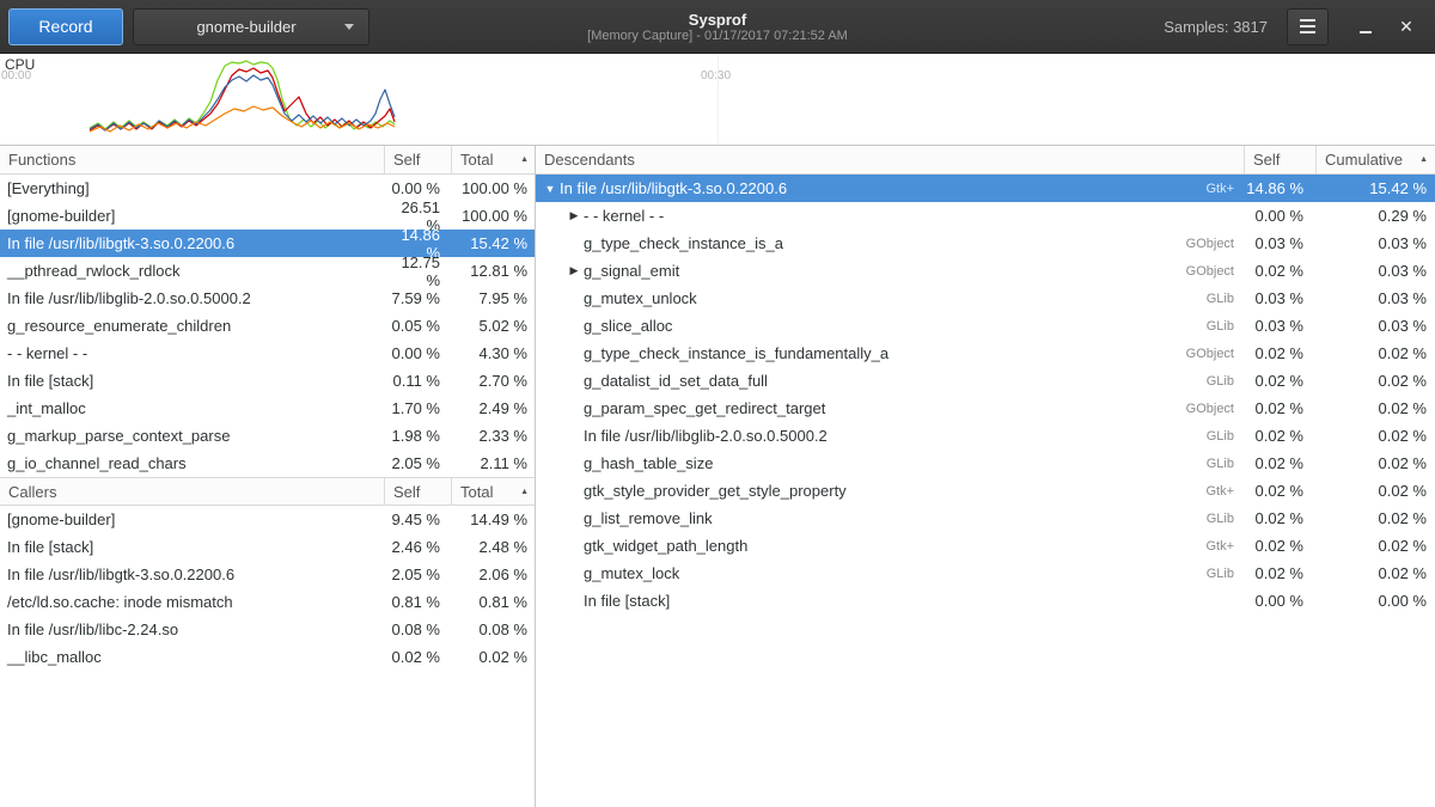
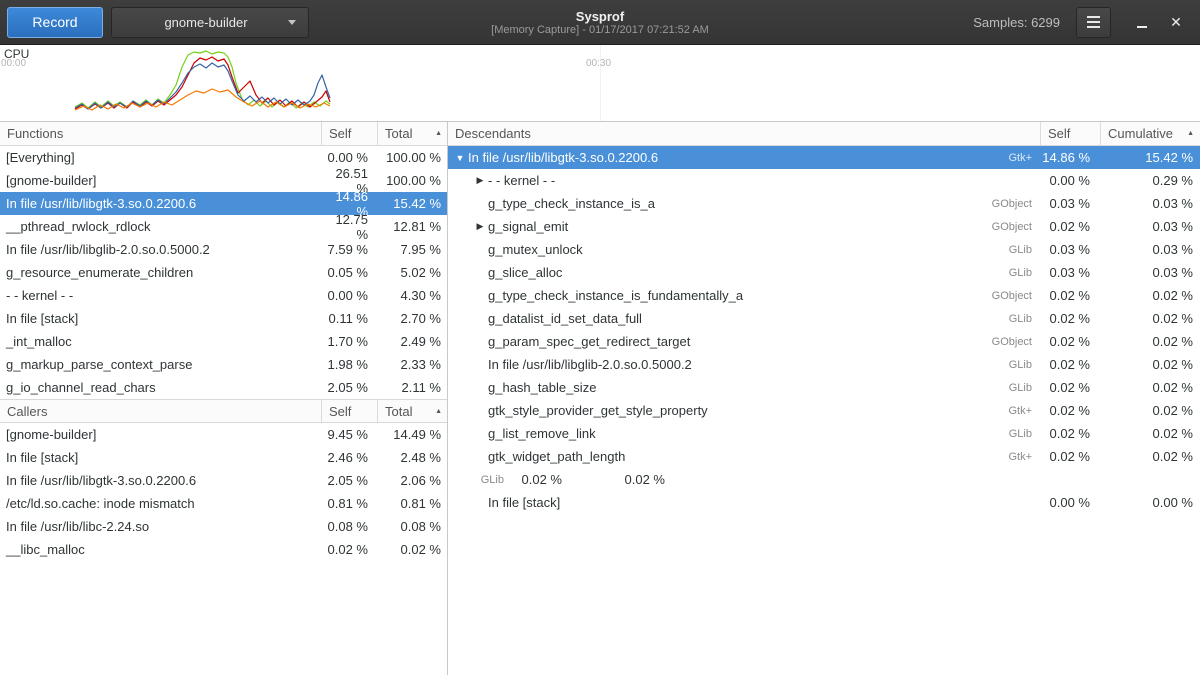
  Record
  gnome-builder
  Sysprof
  [Memory Capture] - 01/17/2017 07:21:52 AM
- Samples: 3817
+ Samples: 6299
  ✕
  CPU
  00:00
  00:30
  Functions
  Self
  Total
  [Everything]
  0.00 %
  100.00 %
  [gnome-builder]
  26.51 %
  100.00 %
  In file /usr/lib/libgtk-3.so.0.2200.6
  14.86 %
  15.42 %
  __pthread_rwlock_rdlock
  12.75 %
  12.81 %
  In file /usr/lib/libglib-2.0.so.0.5000.2
  7.59 %
  7.95 %
  g_resource_enumerate_children
  0.05 %
  5.02 %
  - - kernel - -
  0.00 %
  4.30 %
  In file [stack]
  0.11 %
  2.70 %
  _int_malloc
  1.70 %
  2.49 %
  g_markup_parse_context_parse
  1.98 %
  2.33 %
  g_io_channel_read_chars
  2.05 %
  2.11 %
  Callers
  Self
  Total
  [gnome-builder]
  9.45 %
  14.49 %
  In file [stack]
  2.46 %
  2.48 %
  In file /usr/lib/libgtk-3.so.0.2200.6
  2.05 %
  2.06 %
  /etc/ld.so.cache: inode mismatch
  0.81 %
  0.81 %
  In file /usr/lib/libc-2.24.so
  0.08 %
  0.08 %
  __libc_malloc
  0.02 %
  0.02 %
  Descendants
  Self
  Cumulative
  ▼
  In file /usr/lib/libgtk-3.so.0.2200.6
  Gtk+
  14.86 %
  15.42 %
  ▶
  - - kernel - -
  0.00 %
  0.29 %
  g_type_check_instance_is_a
  GObject
  0.03 %
  0.03 %
  ▶
  g_signal_emit
  GObject
  0.02 %
  0.03 %
  g_mutex_unlock
  GLib
  0.03 %
  0.03 %
  g_slice_alloc
  GLib
  0.03 %
  0.03 %
  g_type_check_instance_is_fundamentally_a
  GObject
  0.02 %
  0.02 %
  g_datalist_id_set_data_full
  GLib
  0.02 %
  0.02 %
  g_param_spec_get_redirect_target
  GObject
  0.02 %
  0.02 %
  In file /usr/lib/libglib-2.0.so.0.5000.2
  GLib
  0.02 %
  0.02 %
  g_hash_table_size
  GLib
  0.02 %
  0.02 %
  gtk_style_provider_get_style_property
  Gtk+
  0.02 %
  0.02 %
  g_list_remove_link
  GLib
  0.02 %
  0.02 %
  gtk_widget_path_length
  Gtk+
  0.02 %
  0.02 %
- g_mutex_lock
  GLib
  0.02 %
  0.02 %
  In file [stack]
  0.00 %
  0.00 %
